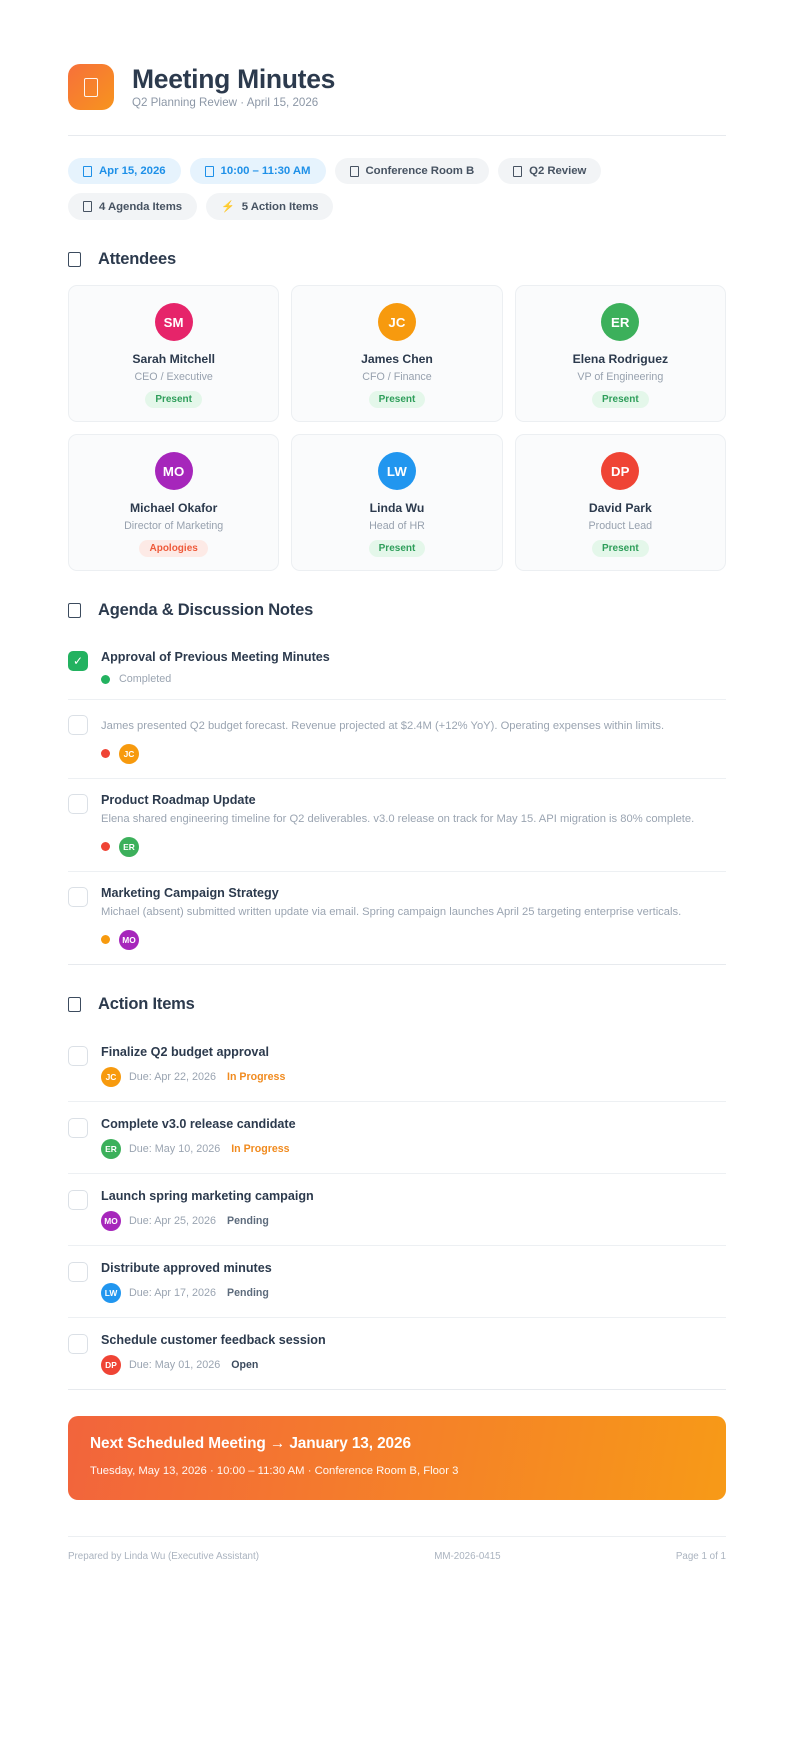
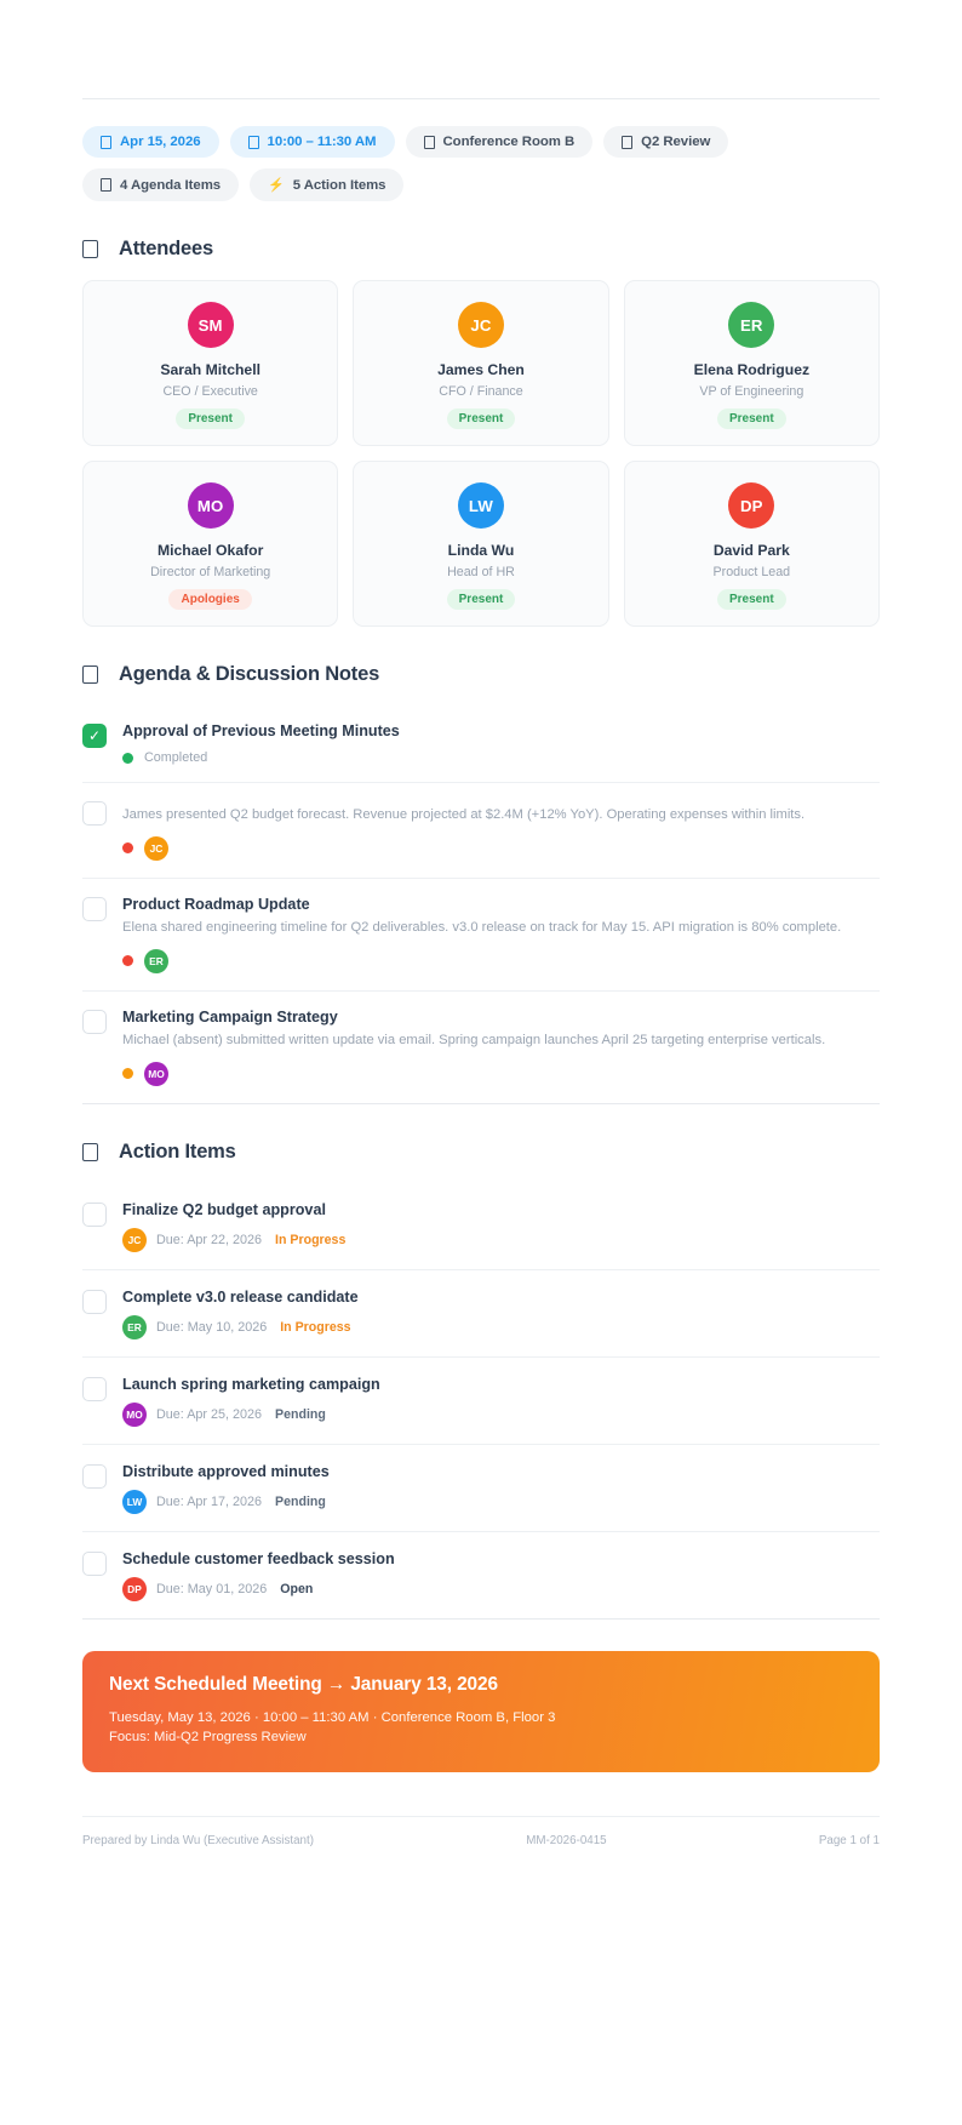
- Meeting Minutes
- Q2 Planning Review · April 15, 2026
  Apr 15, 2026
  10:00 – 11:30 AM
  Conference Room B
  Q2 Review
  4 Agenda Items
  ⚡
  5 Action Items
  Attendees
  SM
  Sarah Mitchell
  CEO / Executive
  Present
  JC
  James Chen
  CFO / Finance
  Present
  ER
  Elena Rodriguez
  VP of Engineering
  Present
  MO
  Michael Okafor
  Director of Marketing
  Apologies
  LW
  Linda Wu
  Head of HR
  Present
  DP
  David Park
  Product Lead
  Present
  Agenda & Discussion Notes
  ✓
  Approval of Previous Meeting Minutes
  Completed
  James presented Q2 budget forecast. Revenue projected at $2.4M (+12% YoY). Operating expenses within limits.
  JC
  Product Roadmap Update
  Elena shared engineering timeline for Q2 deliverables. v3.0 release on track for May 15. API migration is 80% complete.
  ER
  Marketing Campaign Strategy
  Michael (absent) submitted written update via email. Spring campaign launches April 25 targeting enterprise verticals.
  MO
  Action Items
  Finalize Q2 budget approval
  JC
  Due: Apr 22, 2026
  In Progress
  Complete v3.0 release candidate
  ER
  Due: May 10, 2026
  In Progress
  Launch spring marketing campaign
  MO
  Due: Apr 25, 2026
  Pending
  Distribute approved minutes
  LW
  Due: Apr 17, 2026
  Pending
  Schedule customer feedback session
  DP
  Due: May 01, 2026
  Open
  Next Scheduled Meeting → January 13, 2026
  Tuesday, May 13, 2026 · 10:00 – 11:30 AM · Conference Room B, Floor 3
+ Focus: Mid-Q2 Progress Review
  Prepared by Linda Wu (Executive Assistant)
  MM-2026-0415
  Page 1 of 1
